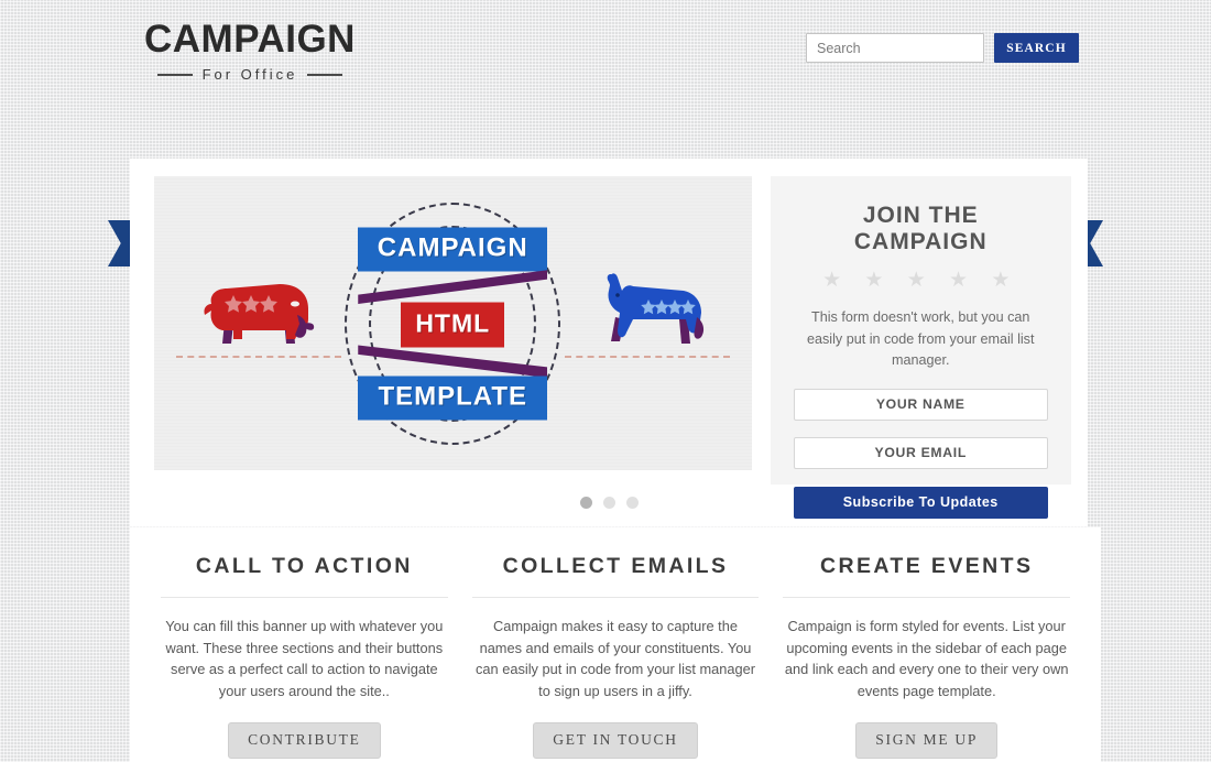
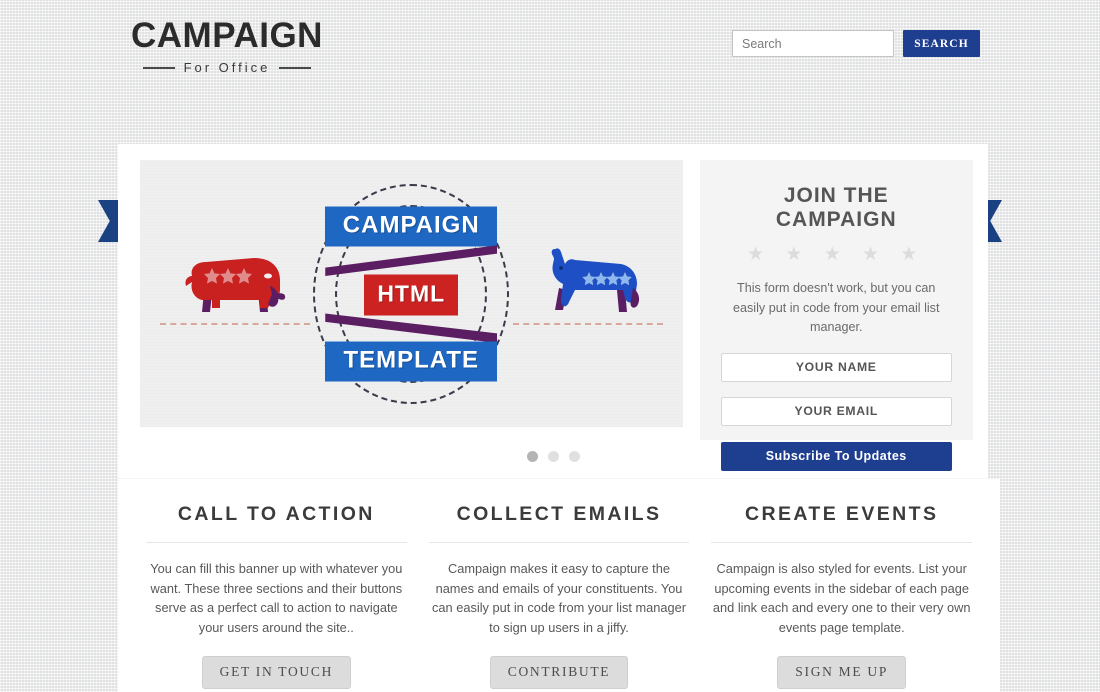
  CAMPAIGN
  For Office
  Search
  SEARCH
  CAMPAIGN
  HTML
  TEMPLATE
  JOIN THE CAMPAIGN
  ★ ★ ★ ★ ★
  This form doesn't work, but you can easily put in code from your email list manager.
  YOUR NAME
  YOUR EMAIL
  Subscribe To Updates
  CALL TO ACTION
  You can fill this banner up with whatever you want. These three sections and their buttons serve as a perfect call to action to navigate your users around the site..
- CONTRIBUTE
+ GET IN TOUCH
  COLLECT EMAILS
  Campaign makes it easy to capture the names and emails of your constituents. You can easily put in code from your list manager to sign up users in a jiffy.
- GET IN TOUCH
+ CONTRIBUTE
  CREATE EVENTS
- Campaign is form styled for events. List your upcoming events in the sidebar of each page and link each and every one to their very own events page template.
+ Campaign is also styled for events. List your upcoming events in the sidebar of each page and link each and every one to their very own events page template.
  SIGN ME UP
